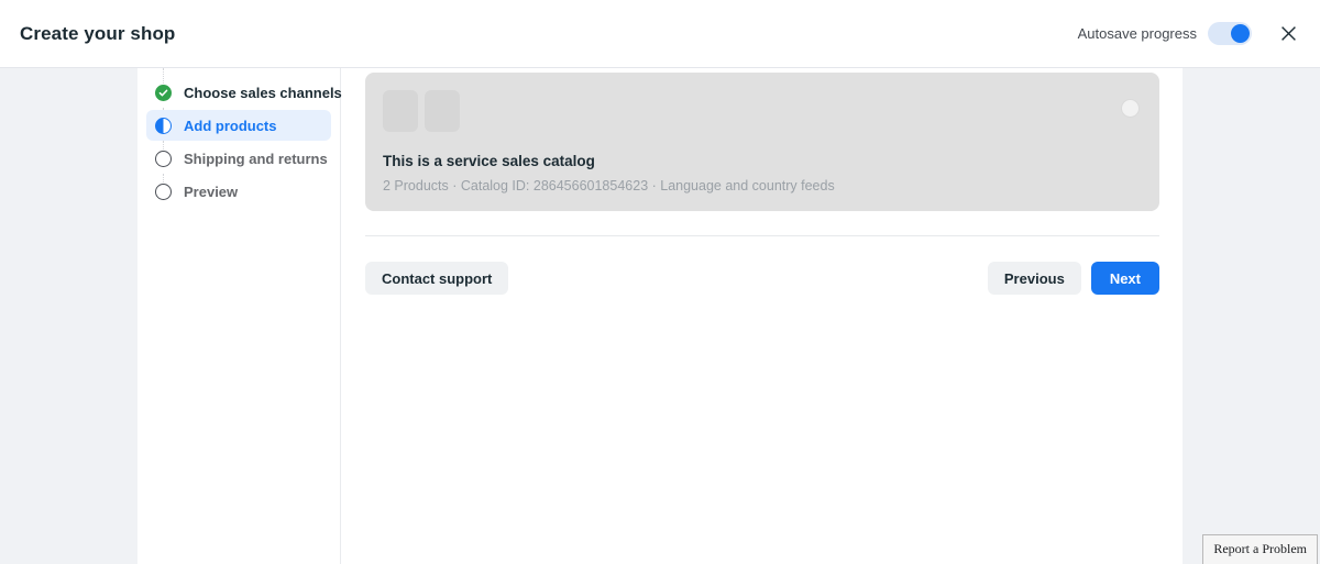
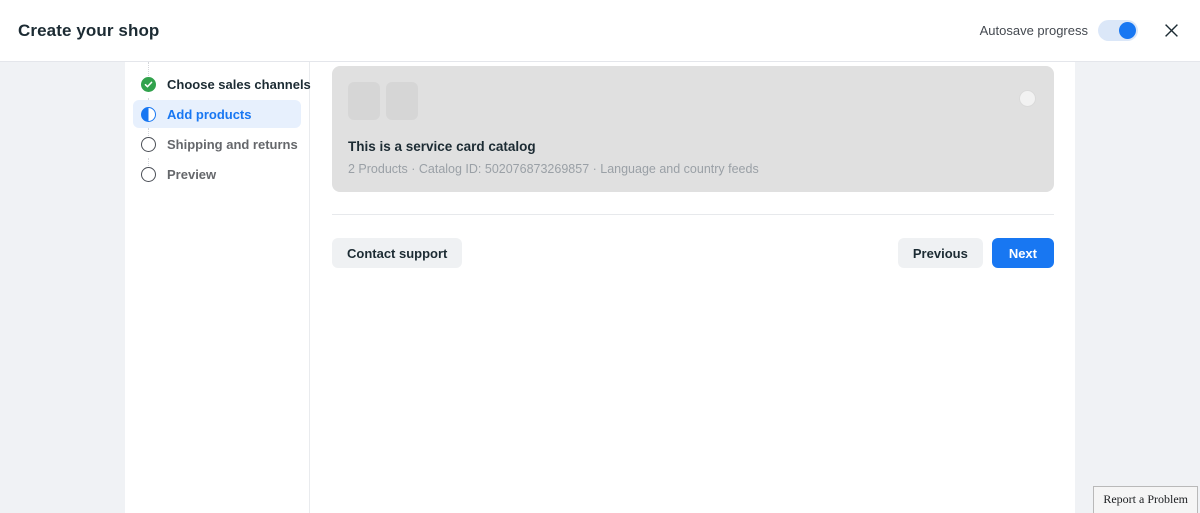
  Create your shop
  Autosave progress
  Choose sales channels
  Add products
  Shipping and returns
  Preview
- This is a service sales catalog
+ This is a service card catalog
- 2 Products · Catalog ID: 286456601854623 · Language and country feeds
+ 2 Products · Catalog ID: 502076873269857 · Language and country feeds
  Contact support
  Previous
  Next
  Report a Problem
